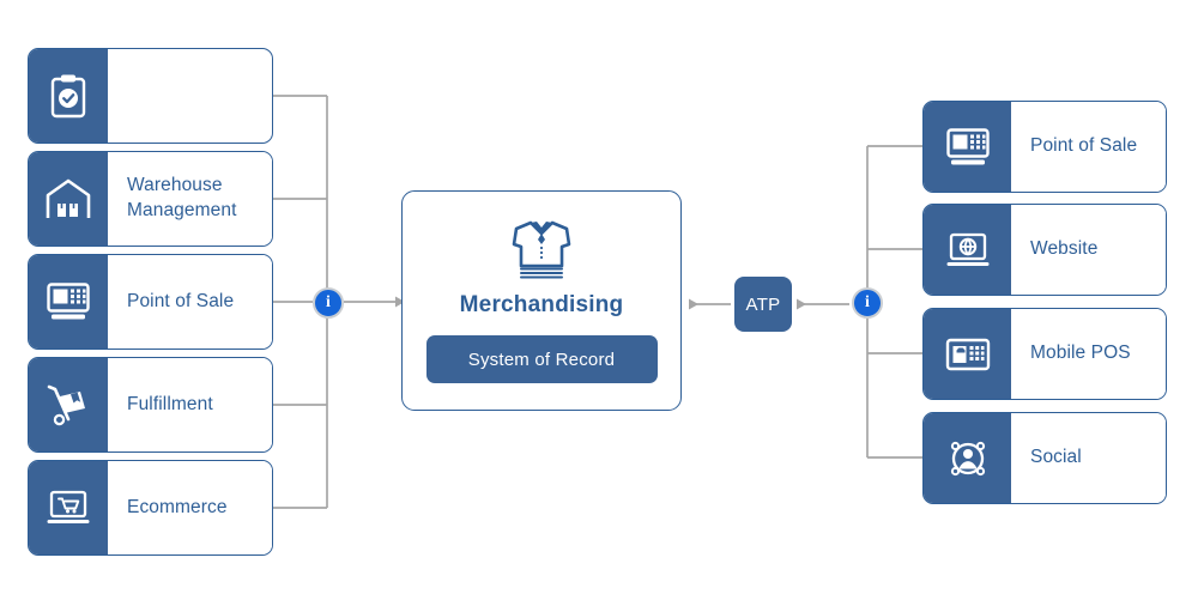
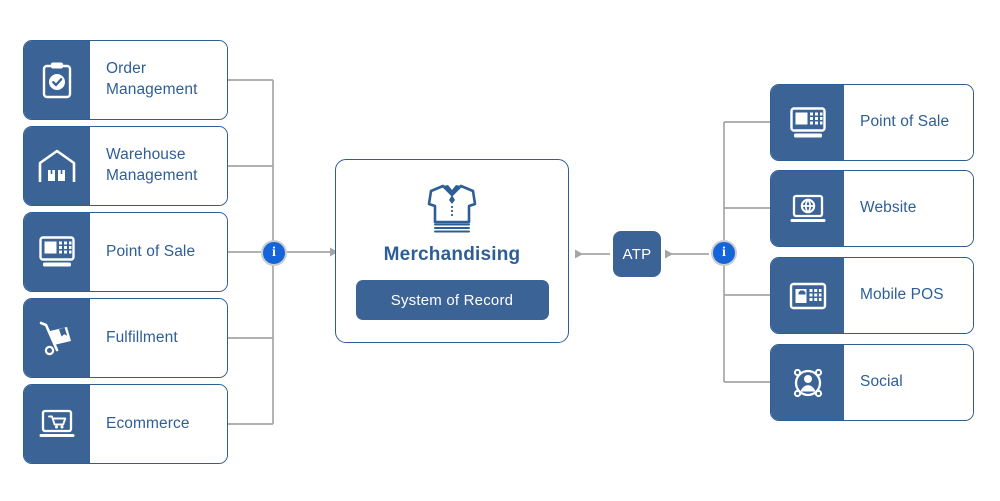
+ Order Management
  Warehouse Management
  Point of Sale
  Fulfillment
  Ecommerce
  i
  Merchandising
  System of Record
  ATP
  i
  Point of Sale
  Website
  Mobile POS
  Social
